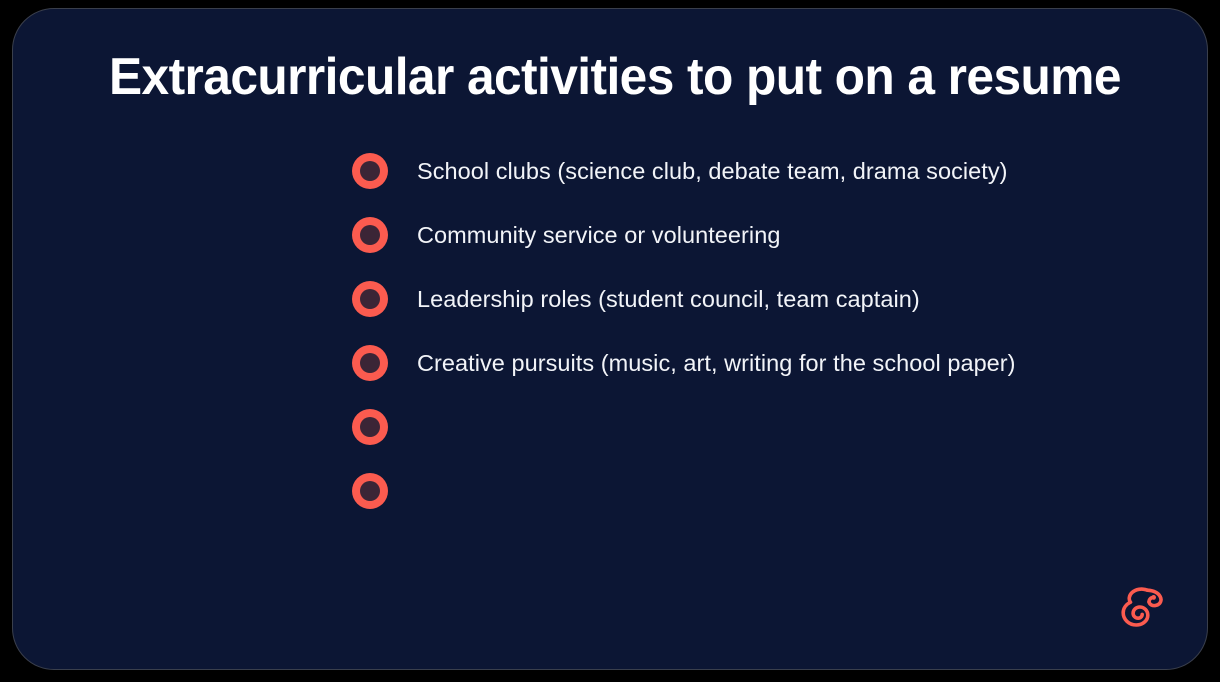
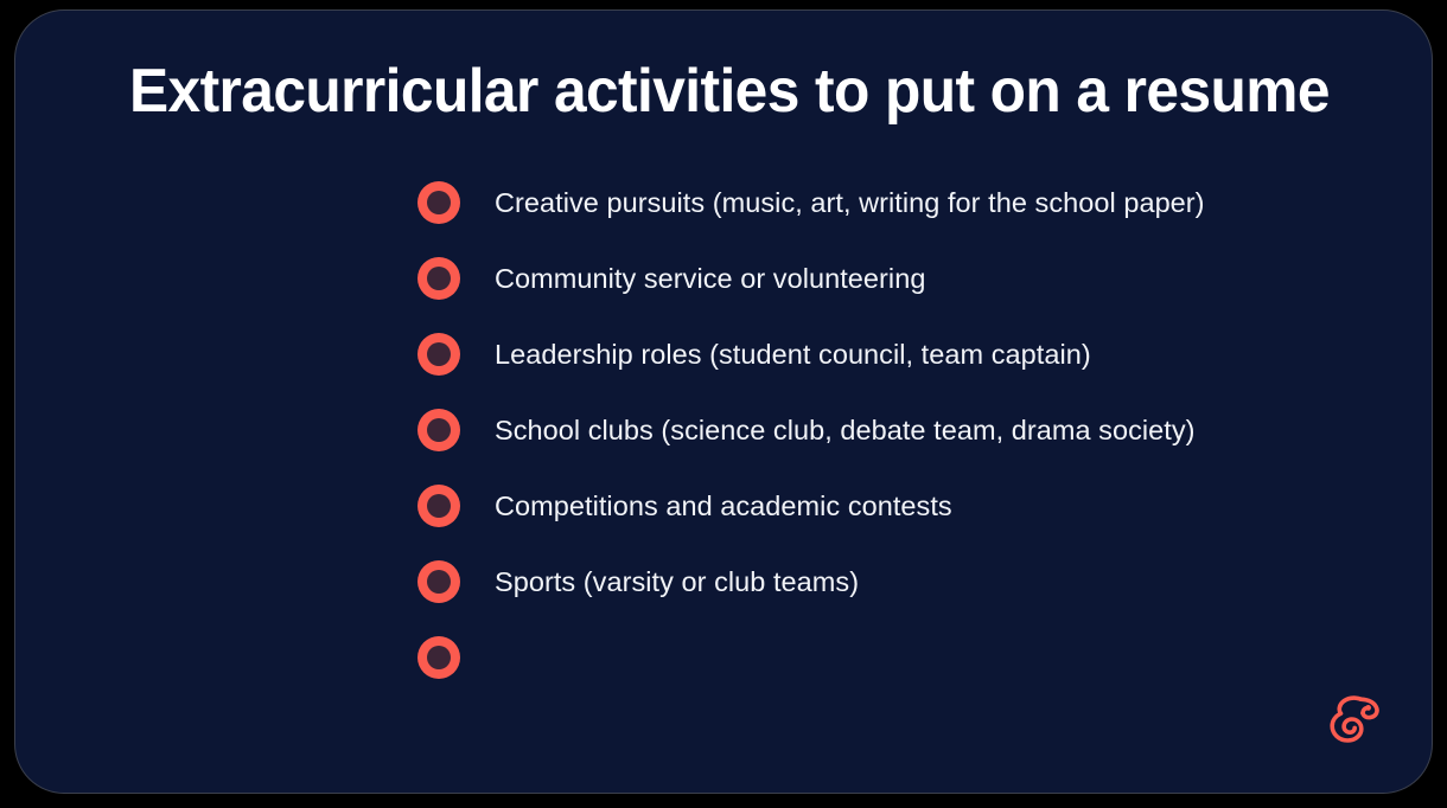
  Extracurricular activities to put on a resume
- School clubs (science club, debate team, drama society)
+ Creative pursuits (music, art, writing for the school paper)
  Community service or volunteering
  Leadership roles (student council, team captain)
- Creative pursuits (music, art, writing for the school paper)
+ School clubs (science club, debate team, drama society)
+ Competitions and academic contests
+ Sports (varsity or club teams)
